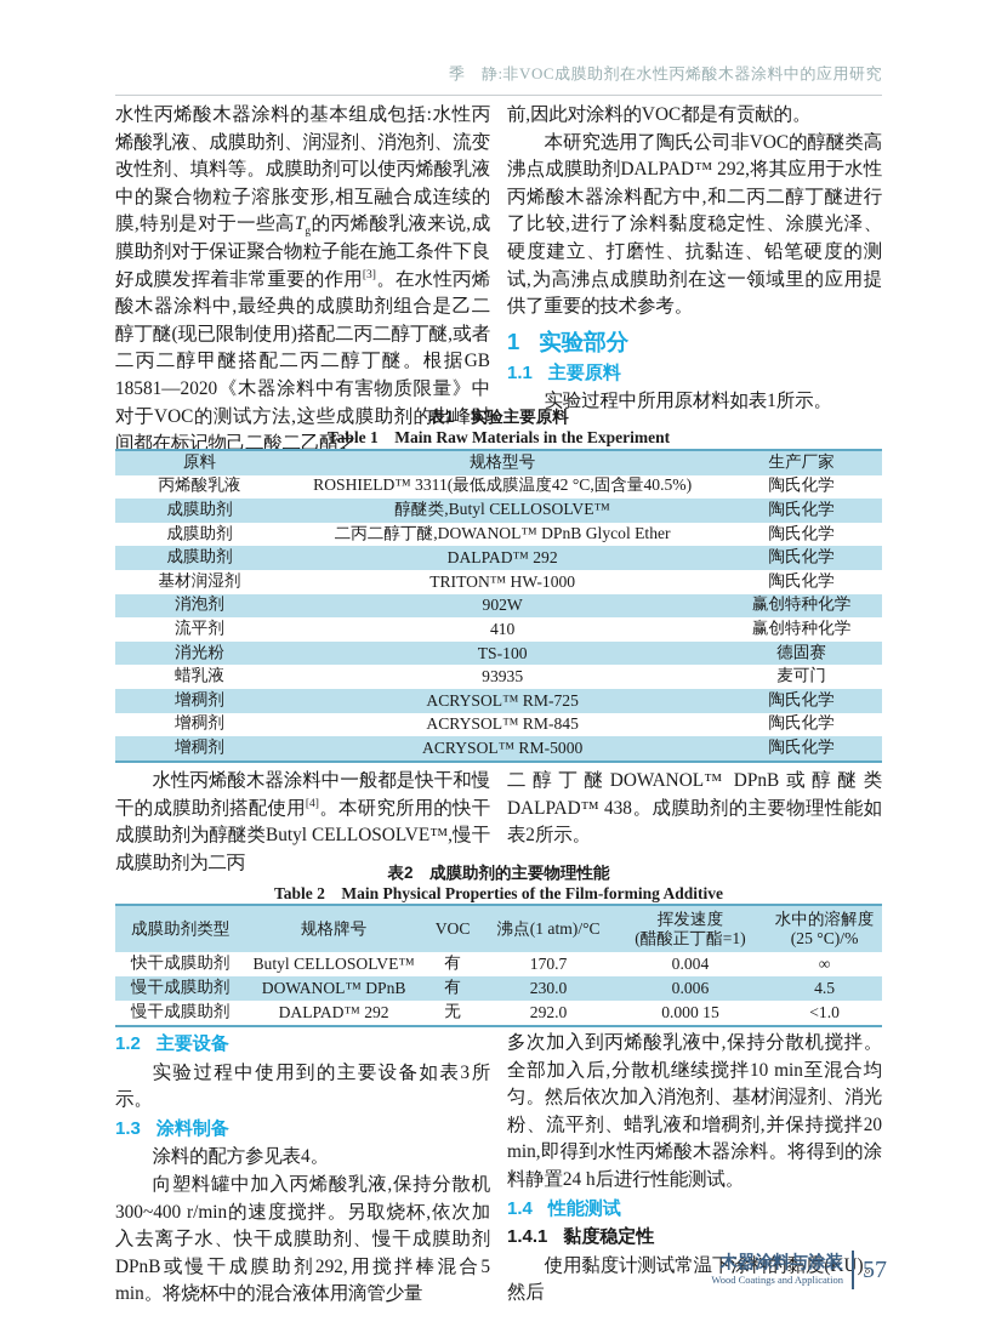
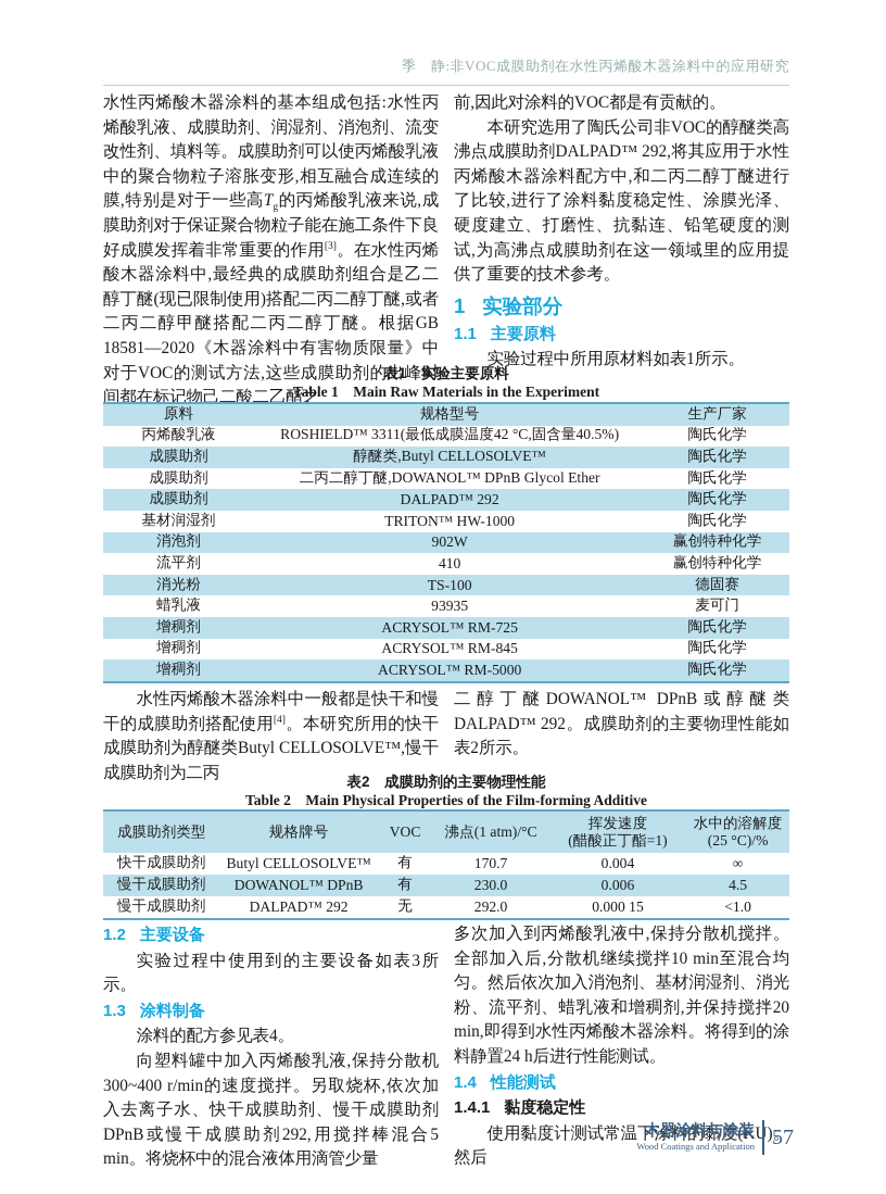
  季 静:非VOC成膜助剂在水性丙烯酸木器涂料中的应用研究
  水性丙烯酸木器涂料的基本组成包括:水性丙烯酸乳液、成膜助剂、润湿剂、消泡剂、流变改性剂、填料等。成膜助剂可以使丙烯酸乳液中的聚合物粒子溶胀变形,相互融合成连续的膜,特别是对于一些高Tg的丙烯酸乳液来说,成膜助剂对于保证聚合物粒子能在施工条件下良好成膜发挥着非常重要的作用[3]。在水性丙烯酸木器涂料中,最经典的成膜助剂组合是乙二醇丁醚(现已限制使用)搭配二丙二醇丁醚,或者二丙二醇甲醚搭配二丙二醇丁醚。根据GB 18581—2020《木器涂料中有害物质限量》中对于VOC的测试方法,这些成膜助剂的出峰时间都在标记物己二酸二乙酯之
  前,因此对涂料的VOC都是有贡献的。
  本研究选用了陶氏公司非VOC的醇醚类高沸点成膜助剂DALPAD™ 292,将其应用于水性丙烯酸木器涂料配方中,和二丙二醇丁醚进行了比较,进行了涂料黏度稳定性、涂膜光泽、硬度建立、打磨性、抗黏连、铅笔硬度的测试,为高沸点成膜助剂在这一领域里的应用提供了重要的技术参考。
  1 实验部分
  1.1 主要原料
  实验过程中所用原材料如表1所示。
  表1 实验主要原料
  Table 1 Main Raw Materials in the Experiment
  原料	规格型号	生产厂家
  丙烯酸乳液	ROSHIELD™ 3311(最低成膜温度42 °C,固含量40.5%)	陶氏化学
  成膜助剂	醇醚类,Butyl CELLOSOLVE™	陶氏化学
  成膜助剂	二丙二醇丁醚,DOWANOL™ DPnB Glycol Ether	陶氏化学
  成膜助剂	DALPAD™ 292	陶氏化学
  基材润湿剂	TRITON™ HW-1000	陶氏化学
  消泡剂	902W	赢创特种化学
  流平剂	410	赢创特种化学
  消光粉	TS-100	德固赛
  蜡乳液	93935	麦可门
  增稠剂	ACRYSOL™ RM-725	陶氏化学
  增稠剂	ACRYSOL™ RM-845	陶氏化学
  增稠剂	ACRYSOL™ RM-5000	陶氏化学
  水性丙烯酸木器涂料中一般都是快干和慢干的成膜助剂搭配使用[4]。本研究所用的快干成膜助剂为醇醚类Butyl CELLOSOLVE™,慢干成膜助剂为二丙
- 二醇丁醚DOWANOL™ DPnB或醇醚类DALPAD™ 438。成膜助剂的主要物理性能如表2所示。
+ 二醇丁醚DOWANOL™ DPnB或醇醚类DALPAD™ 292。成膜助剂的主要物理性能如表2所示。
  表2 成膜助剂的主要物理性能
  Table 2 Main Physical Properties of the Film-forming Additive
  成膜助剂类型	规格牌号	VOC	沸点(1 atm)/°C	挥发速度 (醋酸正丁酯=1)	水中的溶解度 (25 °C)/%
  快干成膜助剂	Butyl CELLOSOLVE™	有	170.7	0.004	∞
  慢干成膜助剂	DOWANOL™ DPnB	有	230.0	0.006	4.5
  慢干成膜助剂	DALPAD™ 292	无	292.0	0.000 15	<1.0
  1.2 主要设备
  实验过程中使用到的主要设备如表3所示。
  1.3 涂料制备
  涂料的配方参见表4。
  向塑料罐中加入丙烯酸乳液,保持分散机300~400 r/min的速度搅拌。另取烧杯,依次加入去离子水、快干成膜助剂、慢干成膜助剂DPnB或慢干成膜助剂292,用搅拌棒混合5 min。将烧杯中的混合液体用滴管少量
  多次加入到丙烯酸乳液中,保持分散机搅拌。全部加入后,分散机继续搅拌10 min至混合均匀。然后依次加入消泡剂、基材润湿剂、消光粉、流平剂、蜡乳液和增稠剂,并保持搅拌20 min,即得到水性丙烯酸木器涂料。将得到的涂料静置24 h后进行性能测试。
  1.4 性能测试
  1.4.1 黏度稳定性
  使用黏度计测试常温下涂料的黏度(KU)。然后
  木器涂料与涂装
  Wood Coatings and Application
  57
